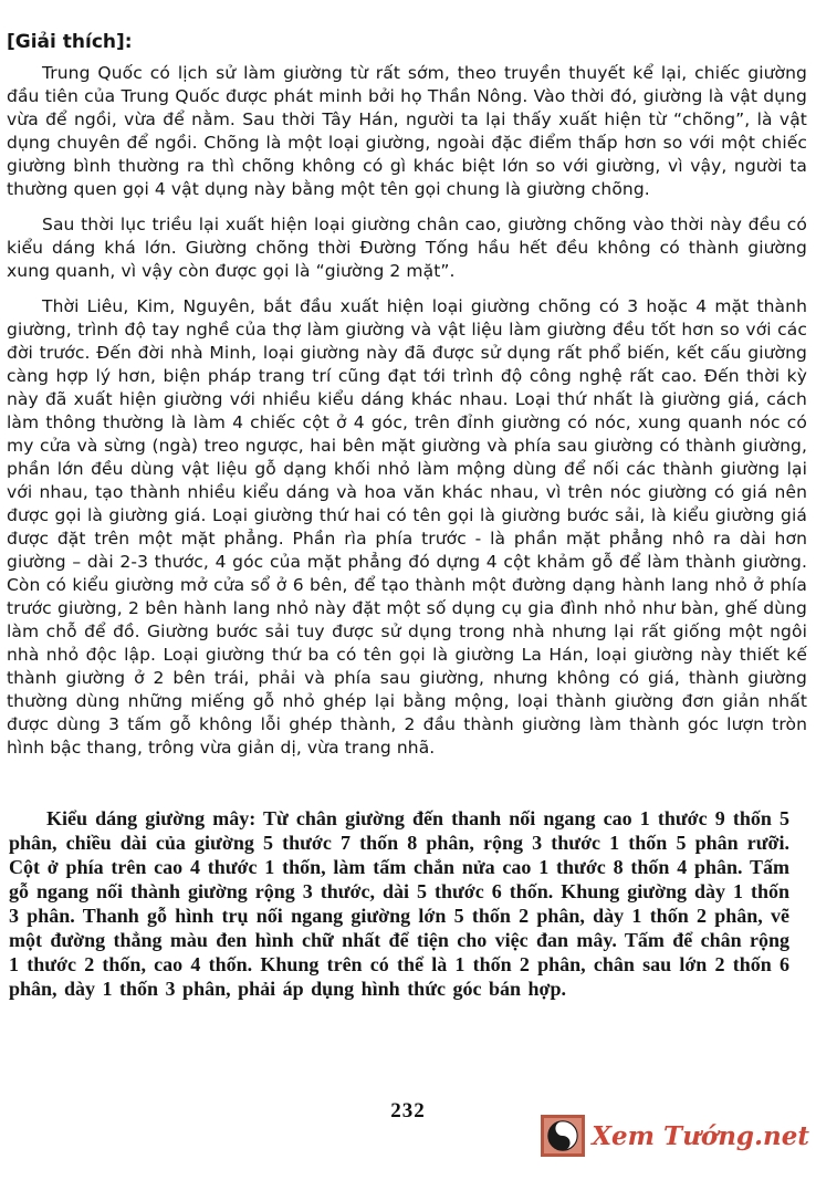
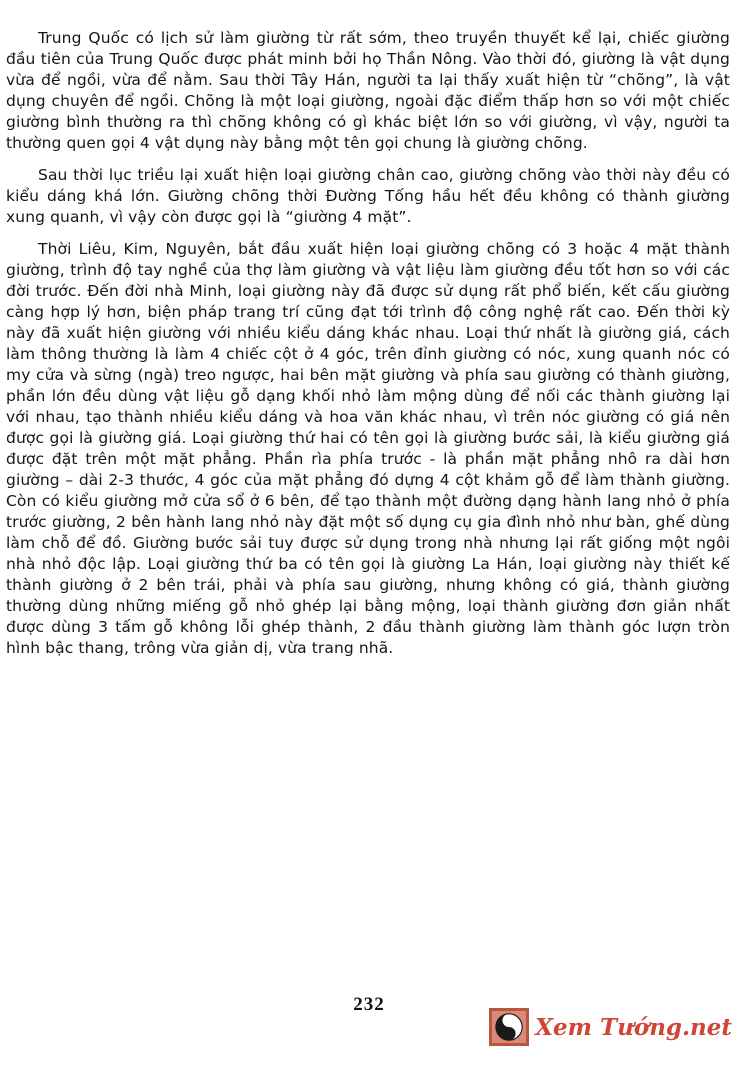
- [Giải thích]:
  Trung Quốc có lịch sử làm giường từ rất sớm, theo truyền thuyết kể lại, chiếc giường đầu tiên của Trung Quốc được phát minh bởi họ Thần Nông. Vào thời đó, giường là vật dụng vừa để ngồi, vừa để nằm. Sau thời Tây Hán, người ta lại thấy xuất hiện từ “chõng”, là vật dụng chuyên để ngồi. Chõng là một loại giường, ngoài đặc điểm thấp hơn so với một chiếc giường bình thường ra thì chõng không có gì khác biệt lớn so với giường, vì vậy, người ta thường quen gọi 4 vật dụng này bằng một tên gọi chung là giường chõng.
- Sau thời lục triều lại xuất hiện loại giường chân cao, giường chõng vào thời này đều có kiểu dáng khá lớn. Giường chõng thời Đường Tống hầu hết đều không có thành giường xung quanh, vì vậy còn được gọi là “giường 2 mặt”.
+ Sau thời lục triều lại xuất hiện loại giường chân cao, giường chõng vào thời này đều có kiểu dáng khá lớn. Giường chõng thời Đường Tống hầu hết đều không có thành giường xung quanh, vì vậy còn được gọi là “giường 4 mặt”.
  Thời Liêu, Kim, Nguyên, bắt đầu xuất hiện loại giường chõng có 3 hoặc 4 mặt thành giường, trình độ tay nghề của thợ làm giường và vật liệu làm giường đều tốt hơn so với các đời trước. Đến đời nhà Minh, loại giường này đã được sử dụng rất phổ biến, kết cấu giường càng hợp lý hơn, biện pháp trang trí cũng đạt tới trình độ công nghệ rất cao. Đến thời kỳ này đã xuất hiện giường với nhiều kiểu dáng khác nhau. Loại thứ nhất là giường giá, cách làm thông thường là làm 4 chiếc cột ở 4 góc, trên đỉnh giường có nóc, xung quanh nóc có my cửa và sừng (ngà) treo ngược, hai bên mặt giường và phía sau giường có thành giường, phần lớn đều dùng vật liệu gỗ dạng khối nhỏ làm mộng dùng để nối các thành giường lại với nhau, tạo thành nhiều kiểu dáng và hoa văn khác nhau, vì trên nóc giường có giá nên được gọi là giường giá. Loại giường thứ hai có tên gọi là giường bước sải, là kiểu giường giá được đặt trên một mặt phẳng. Phần rìa phía trước - là phần mặt phẳng nhô ra dài hơn giường – dài 2-3 thước, 4 góc của mặt phẳng đó dựng 4 cột khảm gỗ để làm thành giường. Còn có kiểu giường mở cửa sổ ở 6 bên, để tạo thành một đường dạng hành lang nhỏ ở phía trước giường, 2 bên hành lang nhỏ này đặt một số dụng cụ gia đình nhỏ như bàn, ghế dùng làm chỗ để đồ. Giường bước sải tuy được sử dụng trong nhà nhưng lại rất giống một ngôi nhà nhỏ độc lập. Loại giường thứ ba có tên gọi là giường La Hán, loại giường này thiết kế thành giường ở 2 bên trái, phải và phía sau giường, nhưng không có giá, thành giường thường dùng những miếng gỗ nhỏ ghép lại bằng mộng, loại thành giường đơn giản nhất được dùng 3 tấm gỗ không lỗi ghép thành, 2 đầu thành giường làm thành góc lượn tròn hình bậc thang, trông vừa giản dị, vừa trang nhã.
- Kiểu dáng giường mây: Từ chân giường đến thanh nối ngang cao 1 thước 9 thốn 5 phân, chiều dài của giường 5 thước 7 thốn 8 phân, rộng 3 thước 1 thốn 5 phân rưỡi. Cột ở phía trên cao 4 thước 1 thốn, làm tấm chắn nửa cao 1 thước 8 thốn 4 phân. Tấm gỗ ngang nối thành giường rộng 3 thước, dài 5 thước 6 thốn. Khung giường dày 1 thốn 3 phân. Thanh gỗ hình trụ nối ngang giường lớn 5 thốn 2 phân, dày 1 thốn 2 phân, vẽ một đường thẳng màu đen hình chữ nhất để tiện cho việc đan mây. Tấm để chân rộng 1 thước 2 thốn, cao 4 thốn. Khung trên có thể là 1 thốn 2 phân, chân sau lớn 2 thốn 6 phân, dày 1 thốn 3 phân, phải áp dụng hình thức góc bán hợp.
  232
  Xem Tướng.net
